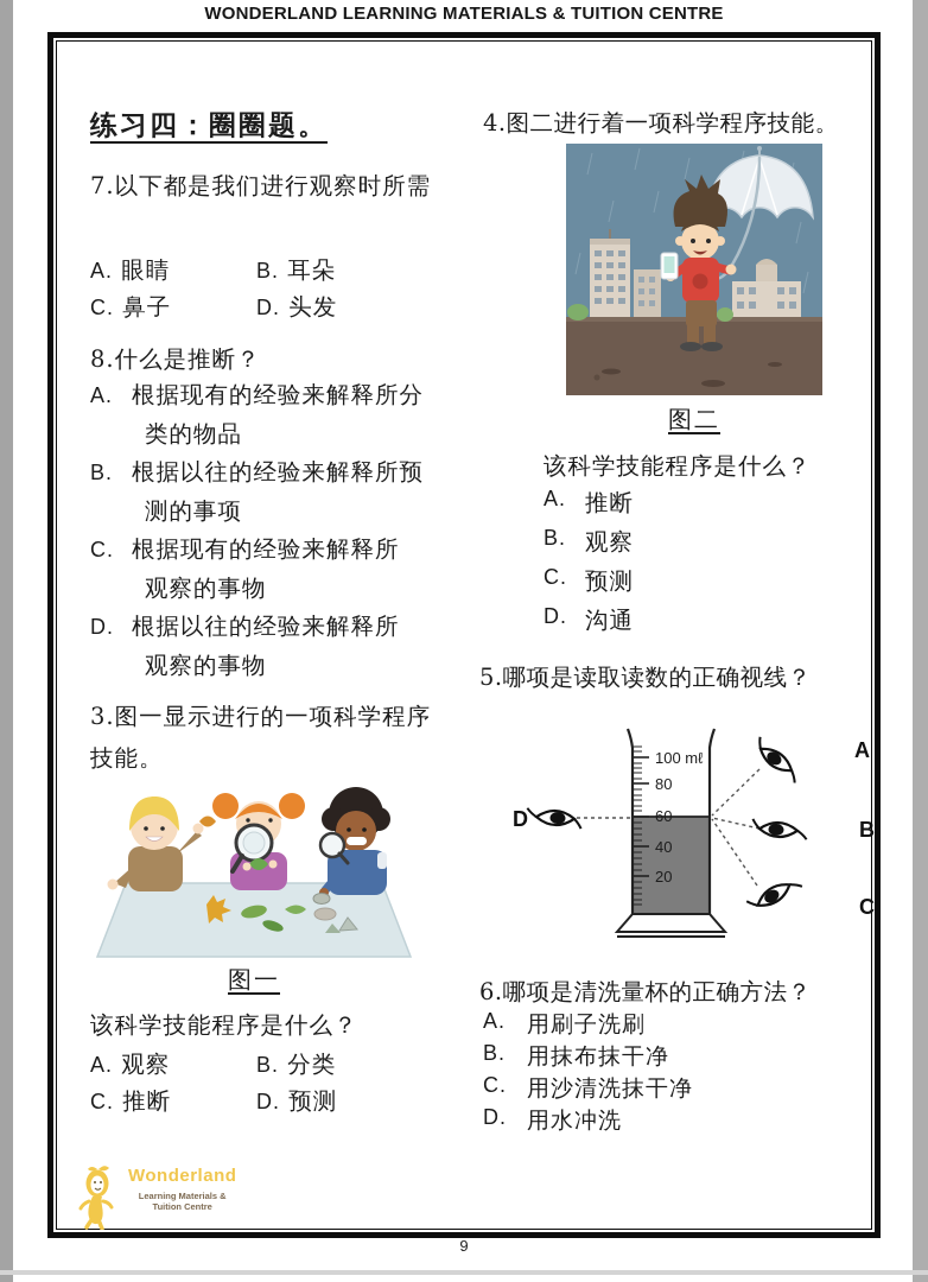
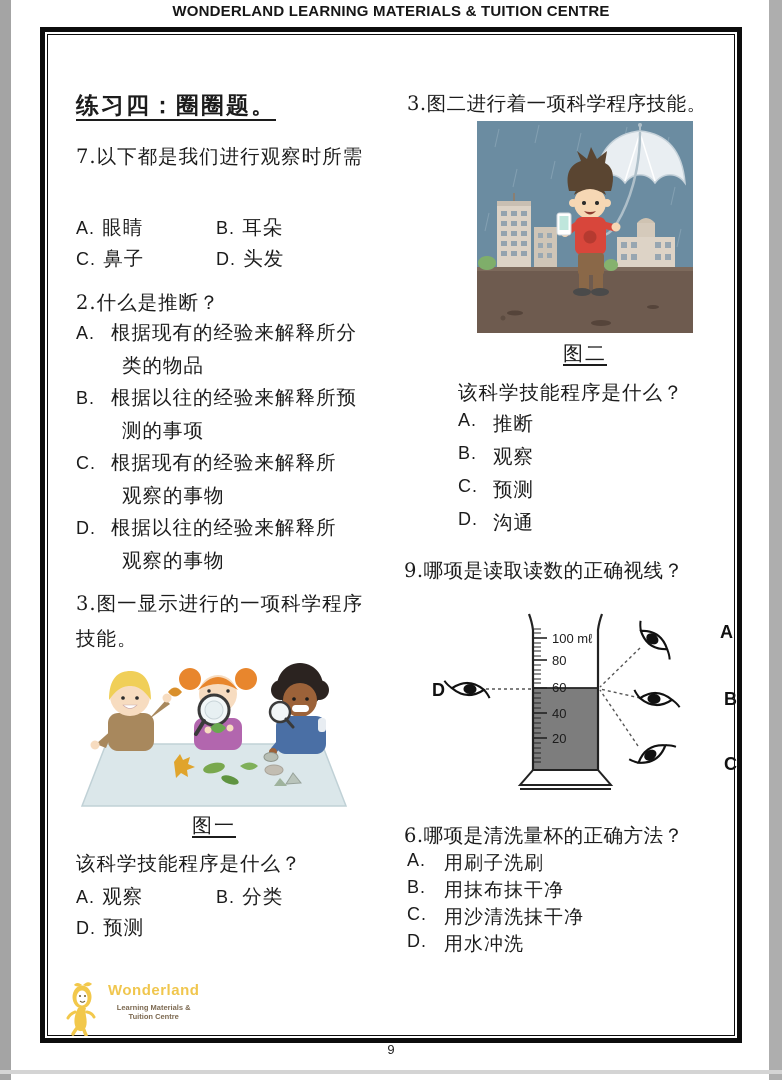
  WONDERLAND LEARNING MATERIALS & TUITION CENTRE
  练习四：圈圈题。
  7.以下都是我们进行观察时所需
  A. 眼睛
  B. 耳朵
  C. 鼻子
  D. 头发
- 8.什么是推断？
+ 2.什么是推断？
  A.
  根据现有的经验来解释所分
  类的物品
  B.
  根据以往的经验来解释所预
  测的事项
  C.
  根据现有的经验来解释所
  观察的事物
  D.
  根据以往的经验来解释所
  观察的事物
  3.图一显示进行的一项科学程序
  技能。
  图一
  该科学技能程序是什么？
  A. 观察
  B. 分类
- C. 推断
  D. 预测
- 4.图二进行着一项科学程序技能。
+ 3.图二进行着一项科学程序技能。
  图二
  该科学技能程序是什么？
  A.
  推断
  B.
  观察
  C.
  预测
  D.
  沟通
- 5.哪项是读取读数的正确视线？
+ 9.哪项是读取读数的正确视线？
  100 mℓ
  80
  60
  40
  20
  A
  B
  C
  D
  6.哪项是清洗量杯的正确方法？
  A.
  用刷子洗刷
  B.
  用抹布抹干净
  C.
  用沙清洗抹干净
  D.
  用水冲洗
  Wonderland
  Learning Materials &
  Tuition Centre
  9
